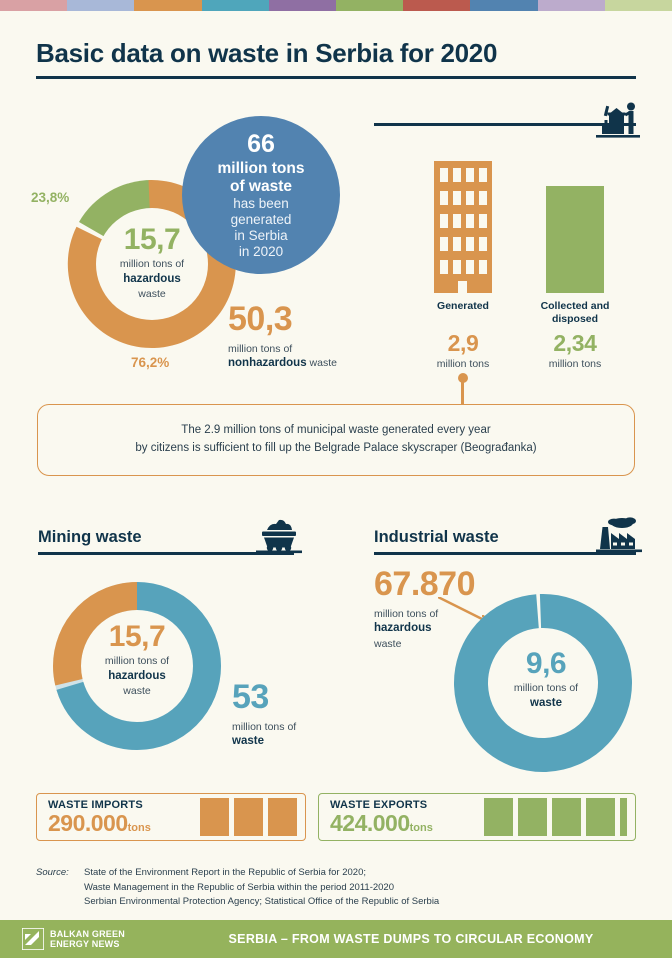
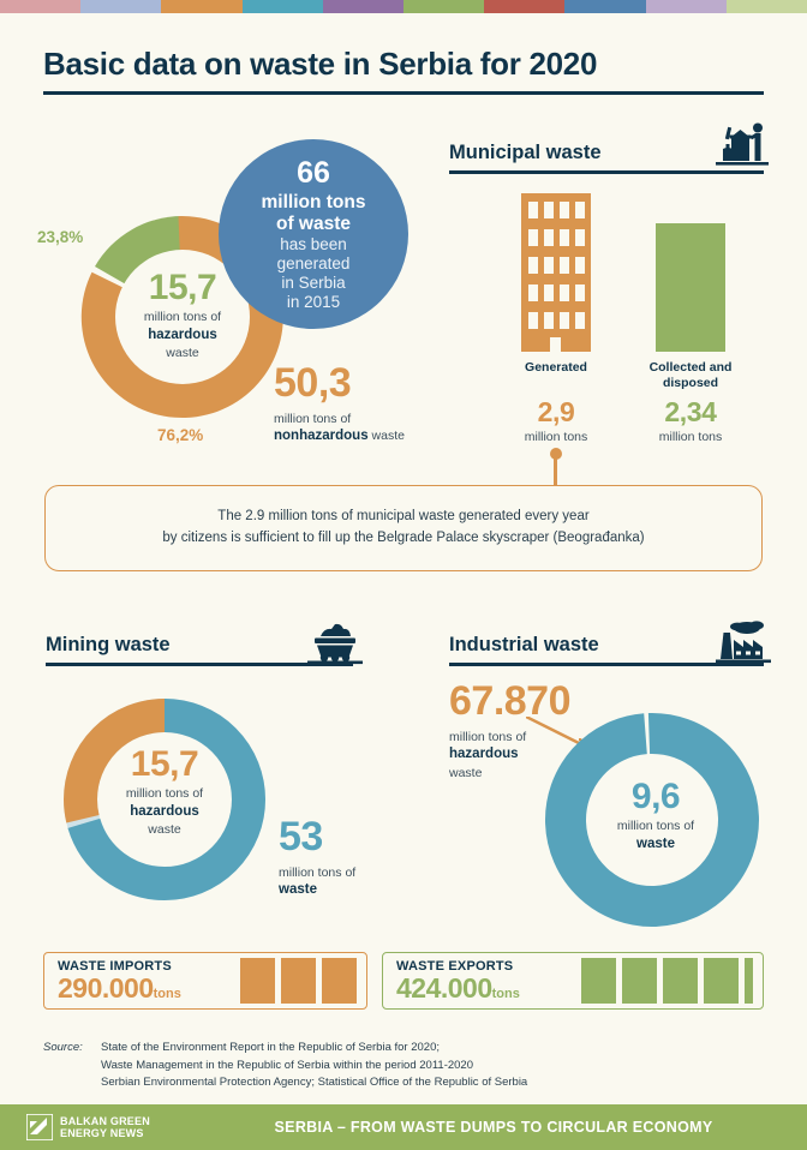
  Basic data on waste in Serbia for 2020
  23,8%
  76,2%
  15,7
  million tons of
  hazardous
  waste
  66
  million tons
  of waste
  has been
  generated
  in Serbia
- in 2020
+ in 2015
  50,3
  million tons of
  nonhazardous waste
+ Municipal waste
  Generated
  Collected and
  disposed
  2,9
  million tons
  2,34
  million tons
  The 2.9 million tons of municipal waste generated every year
  by citizens is sufficient to fill up the Belgrade Palace skyscraper (Beograđanka)
  Mining waste
  15,7
  million tons of
  hazardous
  waste
  53
  million tons of
  waste
  Industrial waste
  67.870
  million tons of
  hazardous
  waste
  9,6
  million tons of
  waste
  WASTE IMPORTS
  290.000tons
  WASTE EXPORTS
  424.000tons
  Source:
  State of the Environment Report in the Republic of Serbia for 2020;
  Waste Management in the Republic of Serbia within the period 2011-2020
  Serbian Environmental Protection Agency; Statistical Office of the Republic of Serbia
  BALKAN GREEN
  ENERGY NEWS
  SERBIA – FROM WASTE DUMPS TO CIRCULAR ECONOMY
